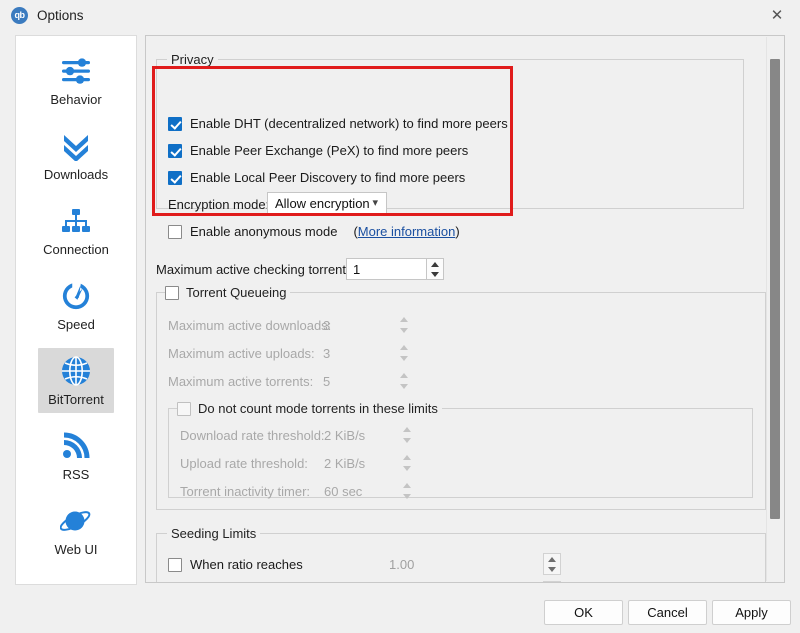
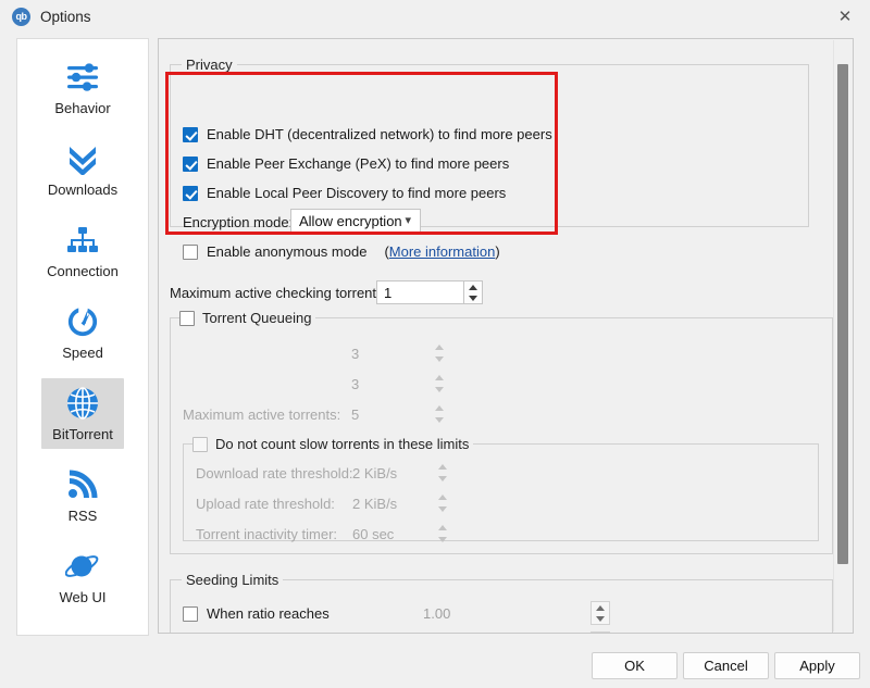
  qb
  Options
  ✕
  Behavior
  Downloads
  Connection
  Speed
  BitTorrent
  RSS
  Web UI
  Privacy
  Enable DHT (decentralized network) to find more peers
  Enable Peer Exchange (PeX) to find more peers
  Enable Local Peer Discovery to find more peers
  Encryption mode
  Allow encryption
  ▾
  Enable anonymous mode
  (
  More information
  )
  Maximum active checking torrent
  1
  Torrent Queueing
- Maximum active downloads:
  3
- Maximum active uploads:
  3
  Maximum active torrents:
  5
- Do not count mode torrents in these limits
+ Do not count slow torrents in these limits
  Download rate threshold:
  2 KiB/s
  Upload rate threshold:
  2 KiB/s
  Torrent inactivity timer:
  60 sec
  Seeding Limits
  When ratio reaches
  1.00
  OK
  Cancel
  Apply
